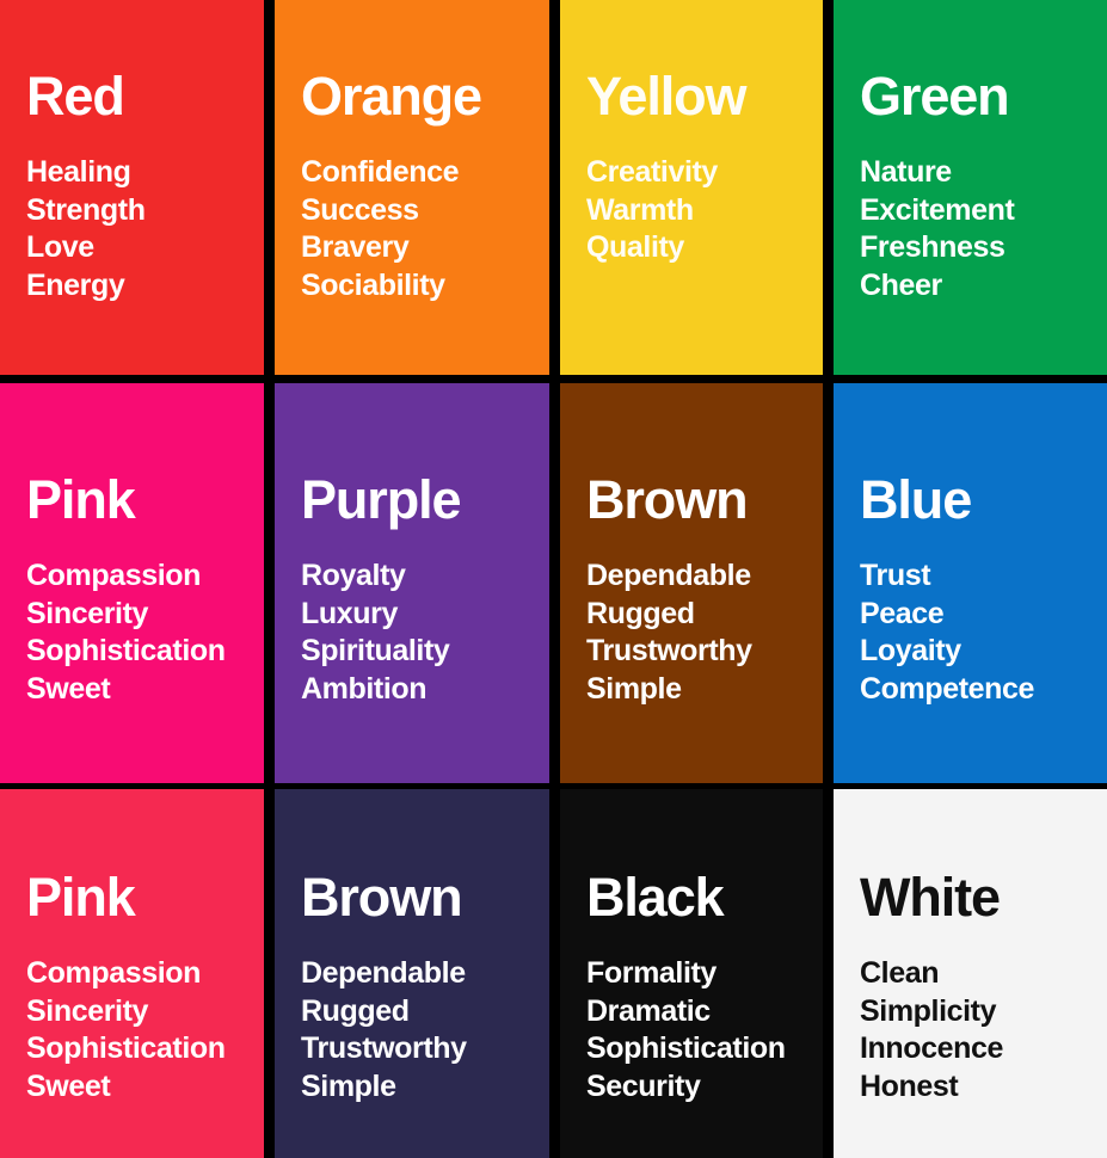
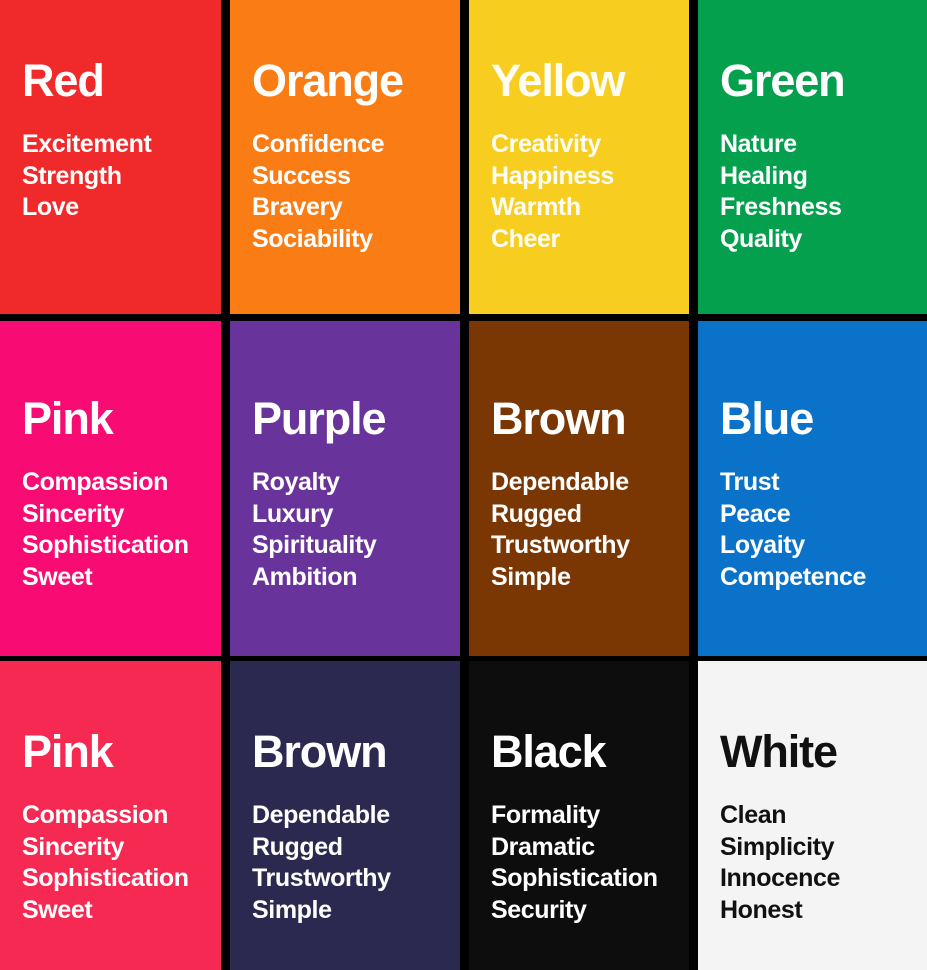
  Red
- Healing
+ Excitement
  Strength
  Love
- Energy
  Orange
  Confidence
  Success
  Bravery
  Sociability
  Yellow
  Creativity
+ Happiness
  Warmth
- Quality
+ Cheer
  Green
  Nature
- Excitement
+ Healing
  Freshness
- Cheer
+ Quality
  Pink
  Compassion
  Sincerity
  Sophistication
  Sweet
  Purple
  Royalty
  Luxury
  Spirituality
  Ambition
  Brown
  Dependable
  Rugged
  Trustworthy
  Simple
  Blue
  Trust
  Peace
  Loyaity
  Competence
  Pink
  Compassion
  Sincerity
  Sophistication
  Sweet
  Brown
  Dependable
  Rugged
  Trustworthy
  Simple
  Black
  Formality
  Dramatic
  Sophistication
  Security
  White
  Clean
  Simplicity
  Innocence
  Honest
